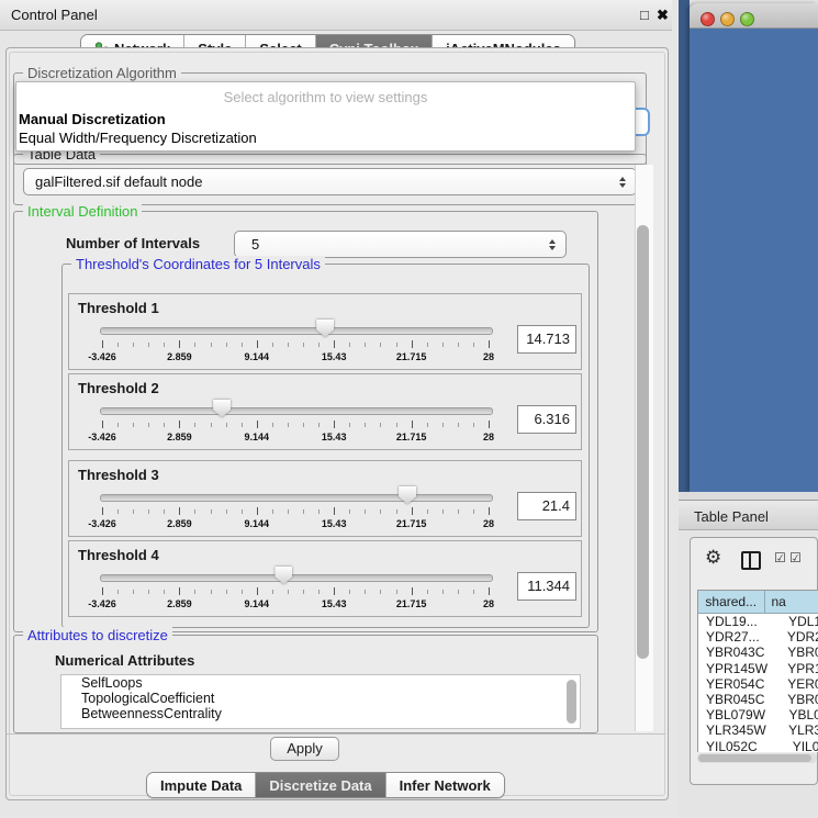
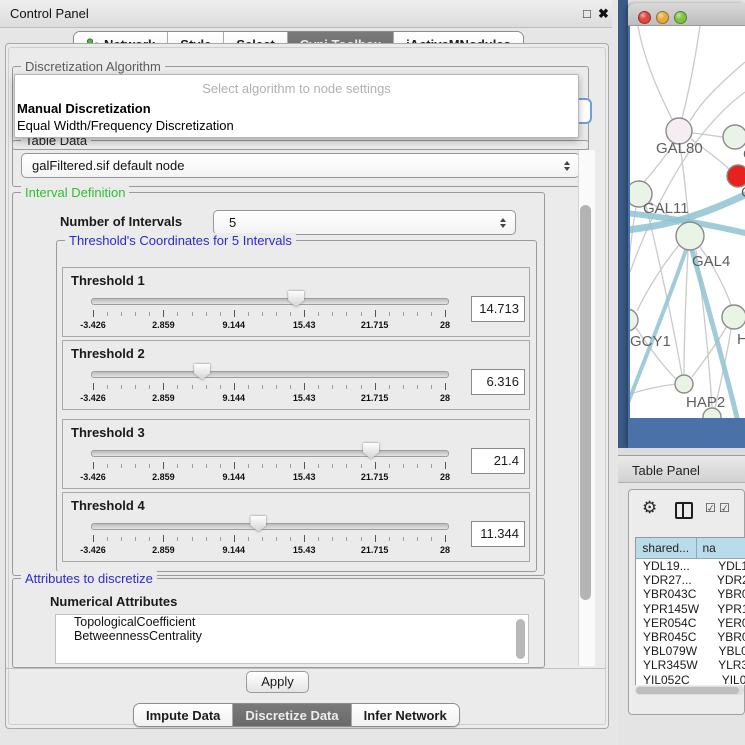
  Control Panel
  □
  ✖
  Discretization Algorithm
- Select algorithm to view settings
+ Select algorithm to node settings
  Manual Discretization
  Equal Width/Frequency Discretization
  Table Data
  galFiltered.sif default node
  Interval Definition
  Number of Intervals
  5
  Threshold's Coordinates for 5 Intervals
  Threshold 1
  -3.426
  2.859
  9.144
  15.43
  21.715
  28
  14.713
  Threshold 2
  -3.426
  2.859
  9.144
  15.43
  21.715
  28
  6.316
  Threshold 3
  -3.426
  2.859
  9.144
  15.43
  21.715
  28
  21.4
  Threshold 4
  -3.426
  2.859
  9.144
  15.43
  21.715
  28
  11.344
  Attributes to discretize
  Numerical Attributes
- SelfLoops
  TopologicalCoefficient
  BetweennessCentrality
  Apply
  Impute Data
  Discretize Data
  Infer Network
+ GAL80
+ GAL11
+ GAL4
+ GCY1
+ H
+ HAP2
  Table Panel
  ⚙
  ☑
  ☑
  shared...
  na
  YDL19...
  YDL
  YDR27...
  YDR
  YBR043C
  YBR
  YPR145W
  YPR
  YER054C
  YER
  YBR045C
  YBR
  YBL079W
  YBL
  YLR345W
  YLR
  YIL052C
  YIL0
